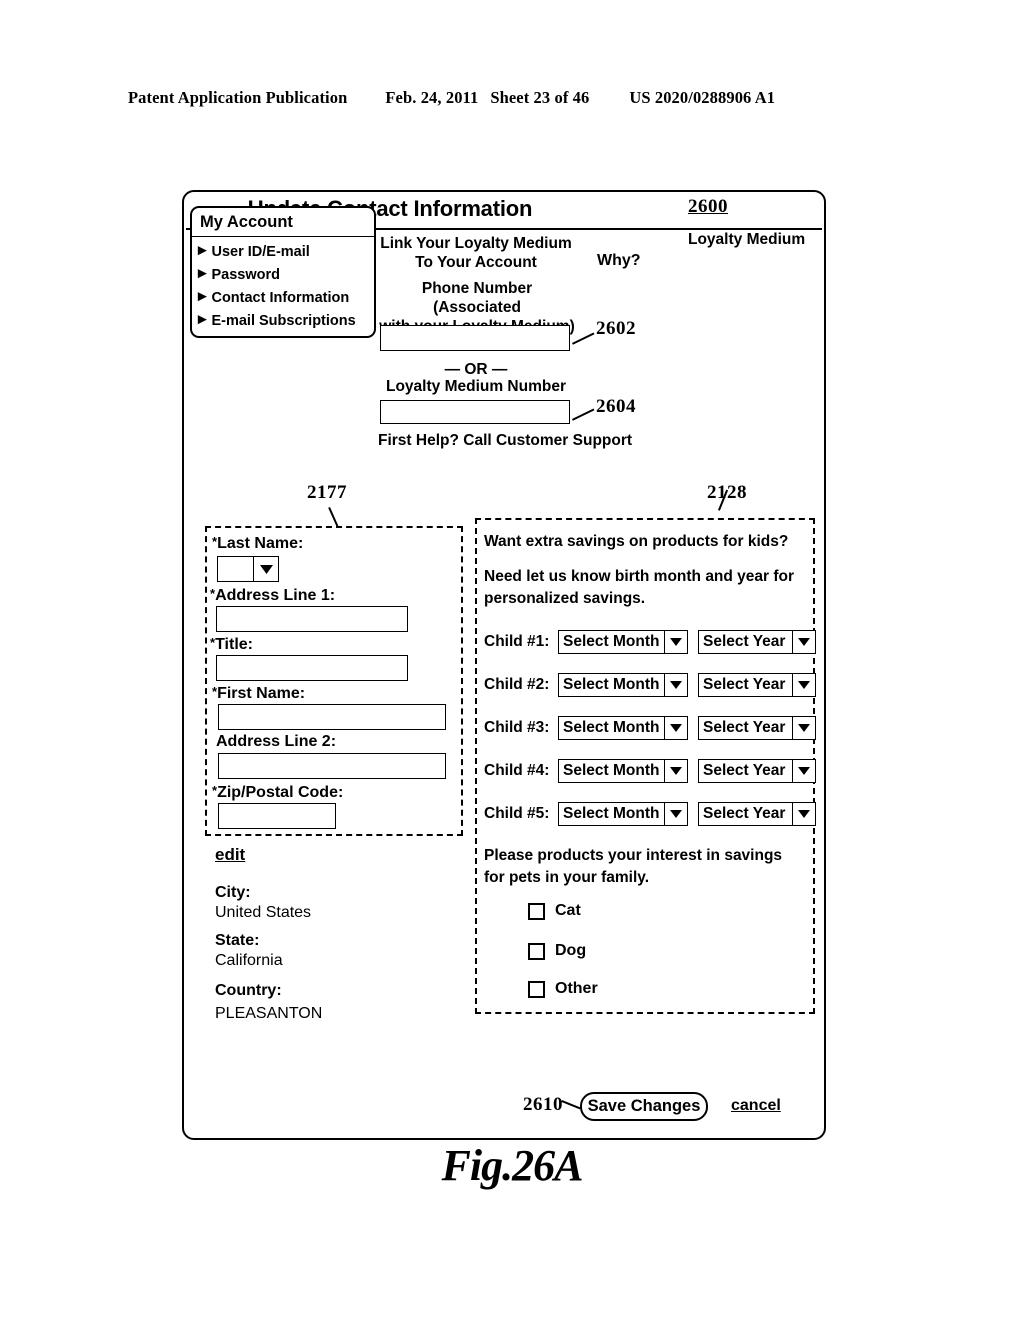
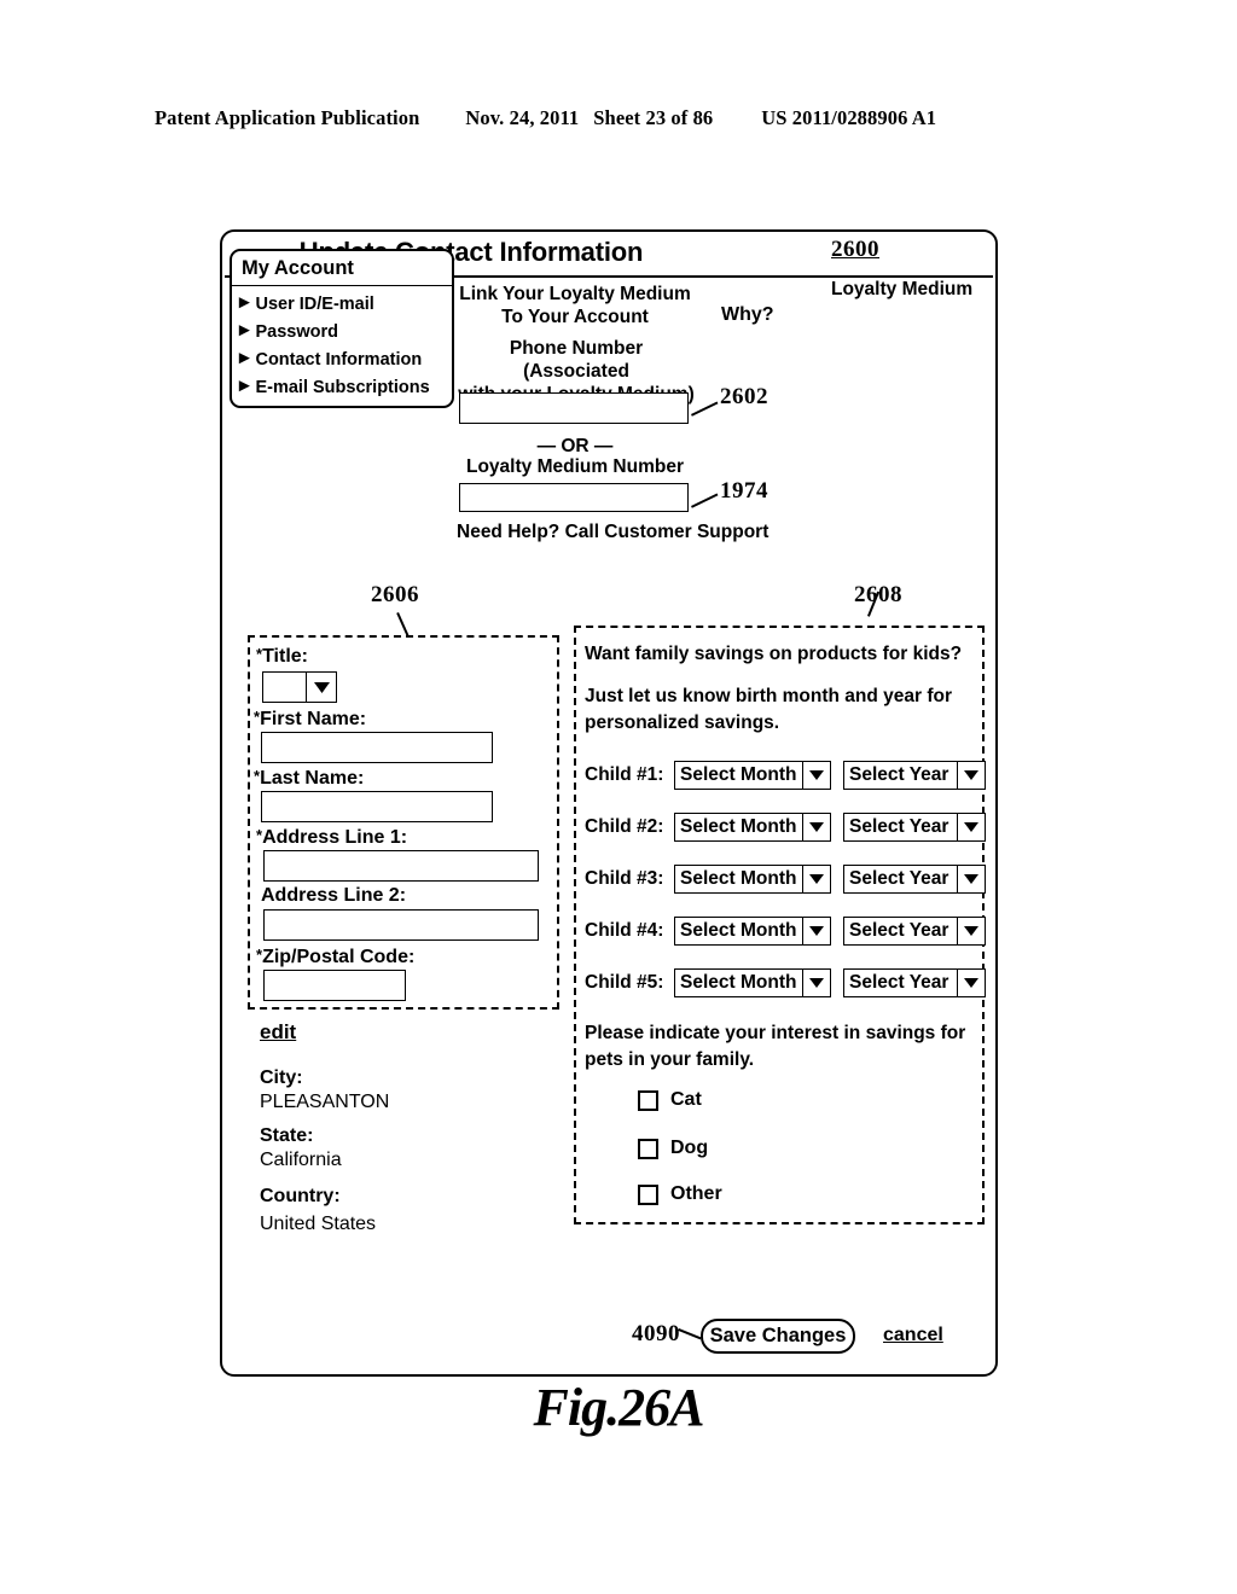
  Patent Application Publication
- Feb. 24, 2011
+ Nov. 24, 2011
- Sheet 23 of 46
+ Sheet 23 of 86
- US 2020/0288906 A1
+ US 2011/0288906 A1
  2600
  My Account
  ▶
  User ID/E-mail
  ▶
  Password
  ▶
  Contact Information
  ▶
  E-mail Subscriptions
  Loyalty Medium
  Link Your Loyalty Medium
  To Your Account
  Why?
  Phone Number (Associated
  2602
  — OR —
  Loyalty Medium Number
- 2604
+ 1974
- First Help? Call Customer Support
+ Need Help? Call Customer Support
- 2177
+ 2606
- *Last Name:
+ *Title:
- *Address Line 1:
+ *First Name:
- *Title:
+ *Last Name:
- *First Name:
+ *Address Line 1:
  Address Line 2:
  *Zip/Postal Code:
  edit
  City:
- United States
+ PLEASANTON
  State:
  California
  Country:
- PLEASANTON
+ United States
- 2128
+ 2608
- Want extra savings on products for kids?
+ Want family savings on products for kids?
- Need let us know birth month and year for personalized savings.
+ Just let us know birth month and year for personalized savings.
  Child #1:
  Select Month
  Select Year
  Child #2:
  Select Month
  Select Year
  Child #3:
  Select Month
  Select Year
  Child #4:
  Select Month
  Select Year
  Child #5:
  Select Month
  Select Year
- Please products your interest in savings for pets in your family.
+ Please indicate your interest in savings for pets in your family.
  Cat
  Dog
  Other
- 2610
+ 4090
  Save Changes
  cancel
  Fig.26A
